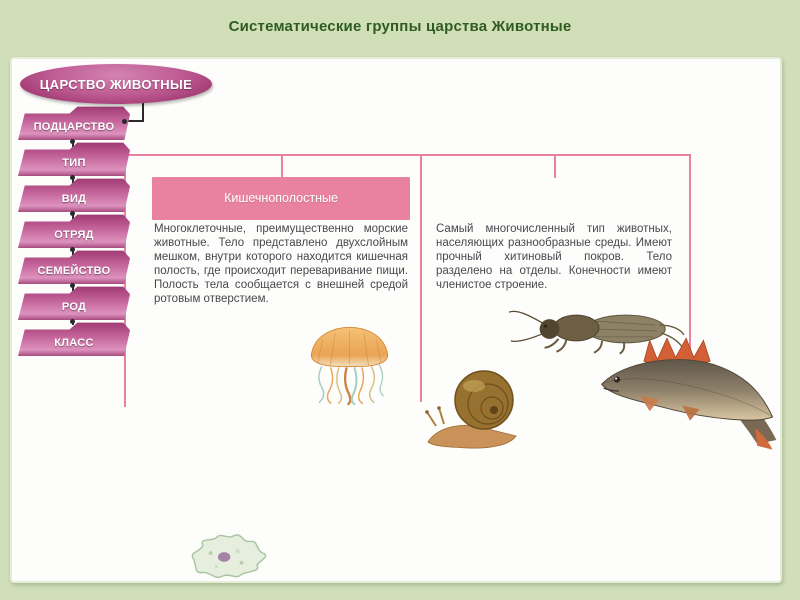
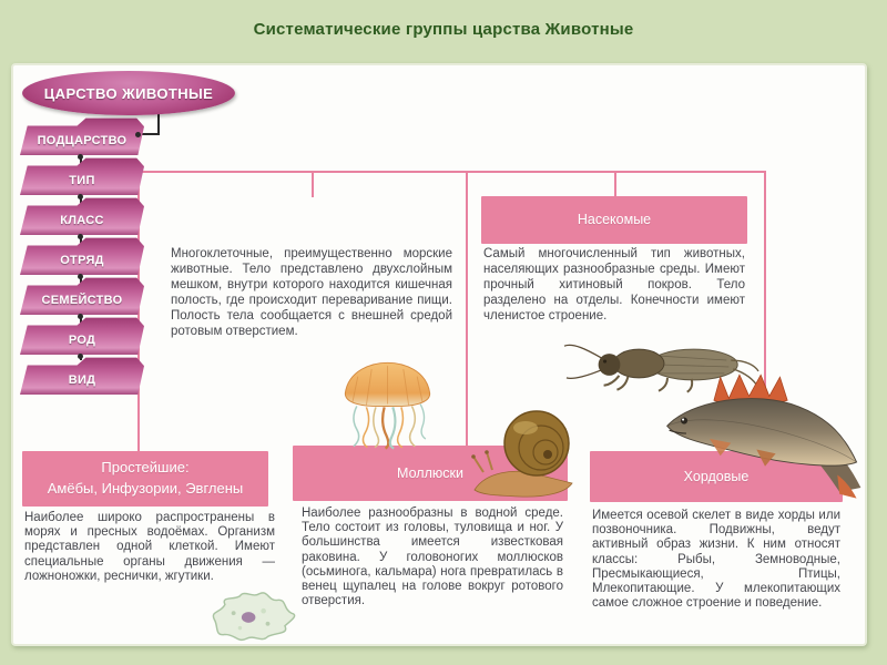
  Систематические группы царства Животные
  ЦАРСТВО ЖИВОТНЫЕ
  ПОДЦАРСТВО
  ТИП
- ВИД
+ КЛАСС
  ОТРЯД
  СЕМЕЙСТВО
  РОД
- КЛАСС
+ ВИД
- Кишечнополостные
  Многоклеточные, преимущественно морские животные. Тело представлено двухслойным мешком, внутри которого находится кишечная полость, где происходит переваривание пищи. Полость тела сообщается с внешней средой ротовым отверстием.
+ Насекомые
  Самый многочисленный тип животных, населяющих разнообразные среды. Имеют прочный хитиновый покров. Тело разделено на отделы. Конечности имеют членистое строение.
+ Простейшие:
+ Амёбы, Инфузории, Эвглены
+ Наиболее широко распространены в морях и пресных водоёмах. Организм представлен одной клеткой. Имеют специальные органы движения — ложноножки, реснички, жгутики.
+ Моллюски
+ Наиболее разнообразны в водной среде. Тело состоит из головы, туловища и ног. У большинства имеется известковая раковина. У головоногих моллюсков (осьминога, кальмара) нога превратилась в венец щупалец на голове вокруг ротового отверстия.
+ Хордовые
+ Имеется осевой скелет в виде хорды или позвоночника. Подвижны, ведут активный образ жизни. К ним относят классы: Рыбы, Земноводные, Пресмыкающиеся, Птицы, Млекопитающие. У млекопитающих самое сложное строение и поведение.
